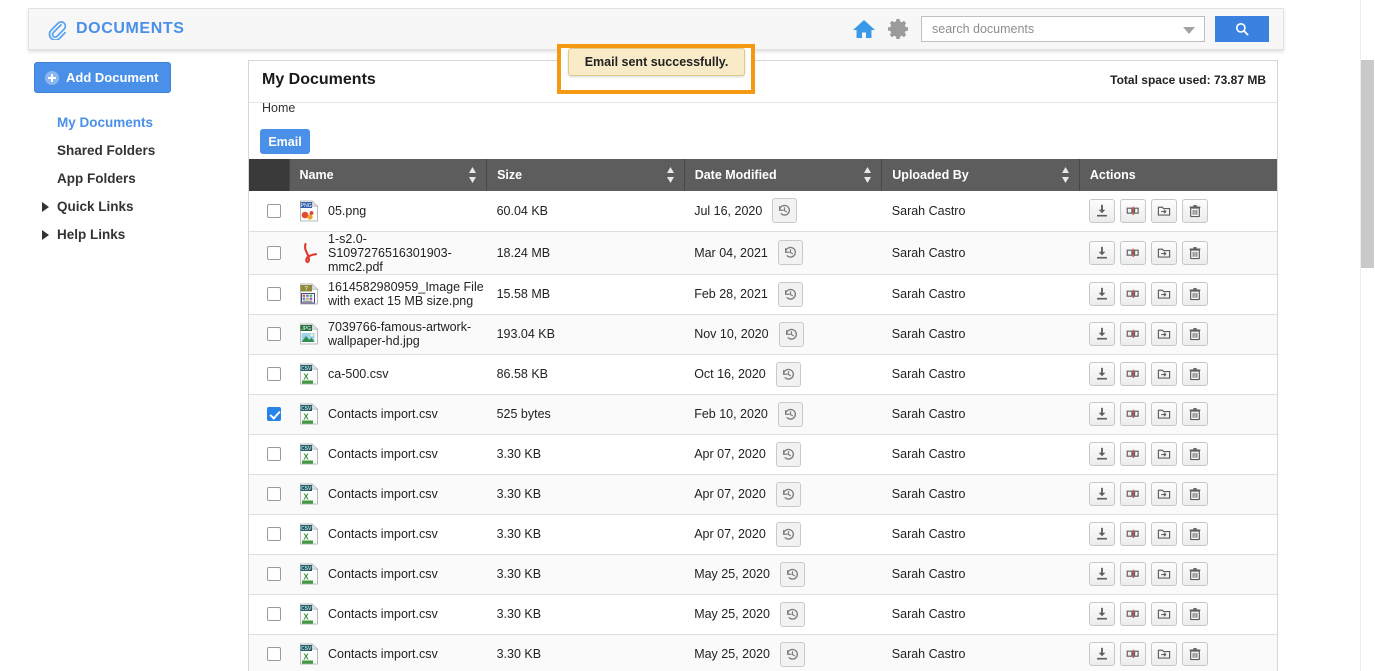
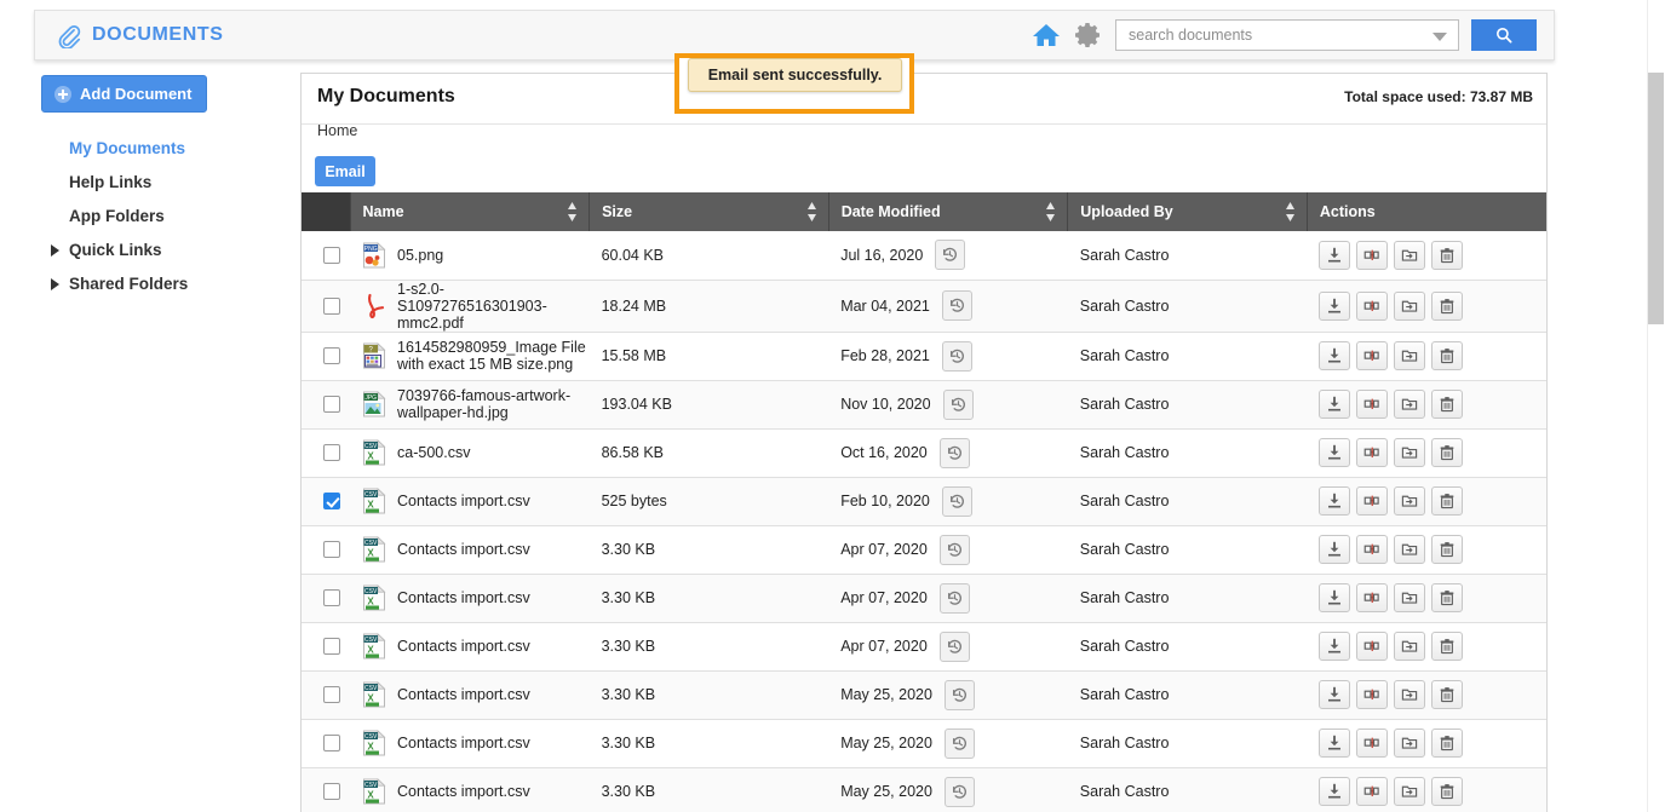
  DOCUMENTS
  search documents
  Add Document
  My Documents
- Shared Folders
+ Help Links
  App Folders
  Quick Links
- Help Links
+ Shared Folders
  My Documents
  Total space used: 73.87 MB
  Home
  Email
  	Name	Size	Date Modified	Uploaded By	Actions
  	05.png	60.04 KB	Jul 16, 2020	Sarah Castro
  	1-s2.0-S1097276516301903-mmc2.pdf	18.24 MB	Mar 04, 2021	Sarah Castro
  	1614582980959_Image File with exact 15 MB size.png	15.58 MB	Feb 28, 2021	Sarah Castro
  	7039766-famous-artwork-wallpaper-hd.jpg	193.04 KB	Nov 10, 2020	Sarah Castro
  	X ca-500.csv	86.58 KB	Oct 16, 2020	Sarah Castro
  	X Contacts import.csv	525 bytes	Feb 10, 2020	Sarah Castro
  	X Contacts import.csv	3.30 KB	Apr 07, 2020	Sarah Castro
  	X Contacts import.csv	3.30 KB	Apr 07, 2020	Sarah Castro
  	X Contacts import.csv	3.30 KB	Apr 07, 2020	Sarah Castro
  	X Contacts import.csv	3.30 KB	May 25, 2020	Sarah Castro
  	X Contacts import.csv	3.30 KB	May 25, 2020	Sarah Castro
  	X Contacts import.csv	3.30 KB	May 25, 2020	Sarah Castro
  Email sent successfully.
